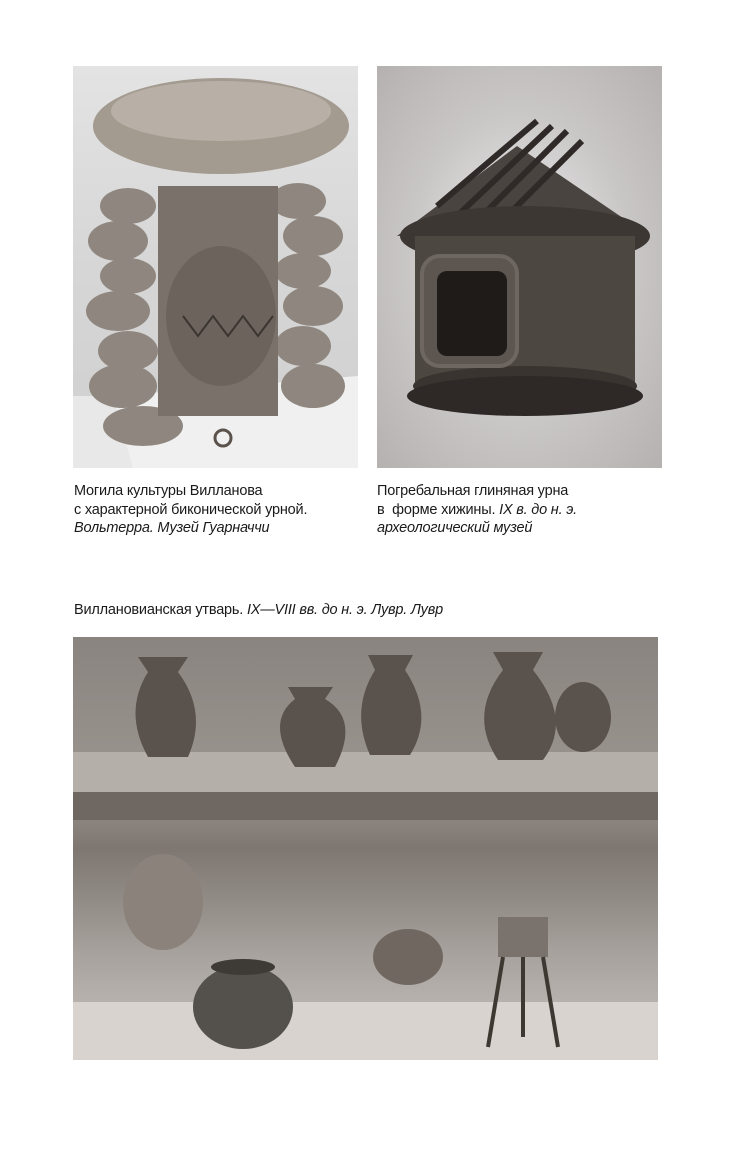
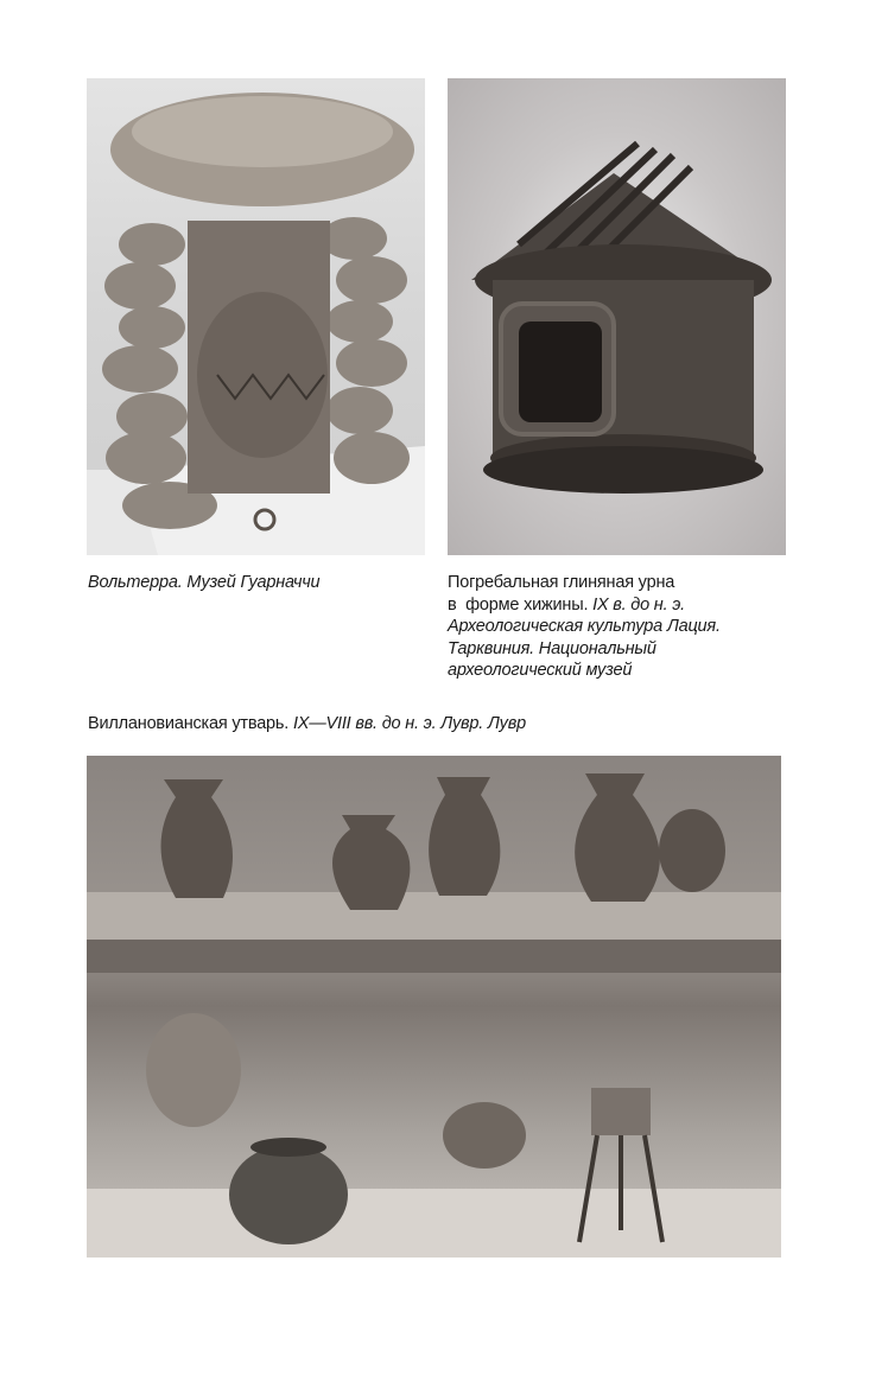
- Могила культуры Вилланова
- с характерной биконической урной.
  Вольтерра. Музей Гуарначчи
  Погребальная глиняная урна
  в форме хижины. IX в. до н. э.
+ Археологическая культура Лация.
+ Тарквиния. Национальный
  археологический музей
  Виллановианская утварь. IX—VIII вв. до н. э. Лувр. Лувр
